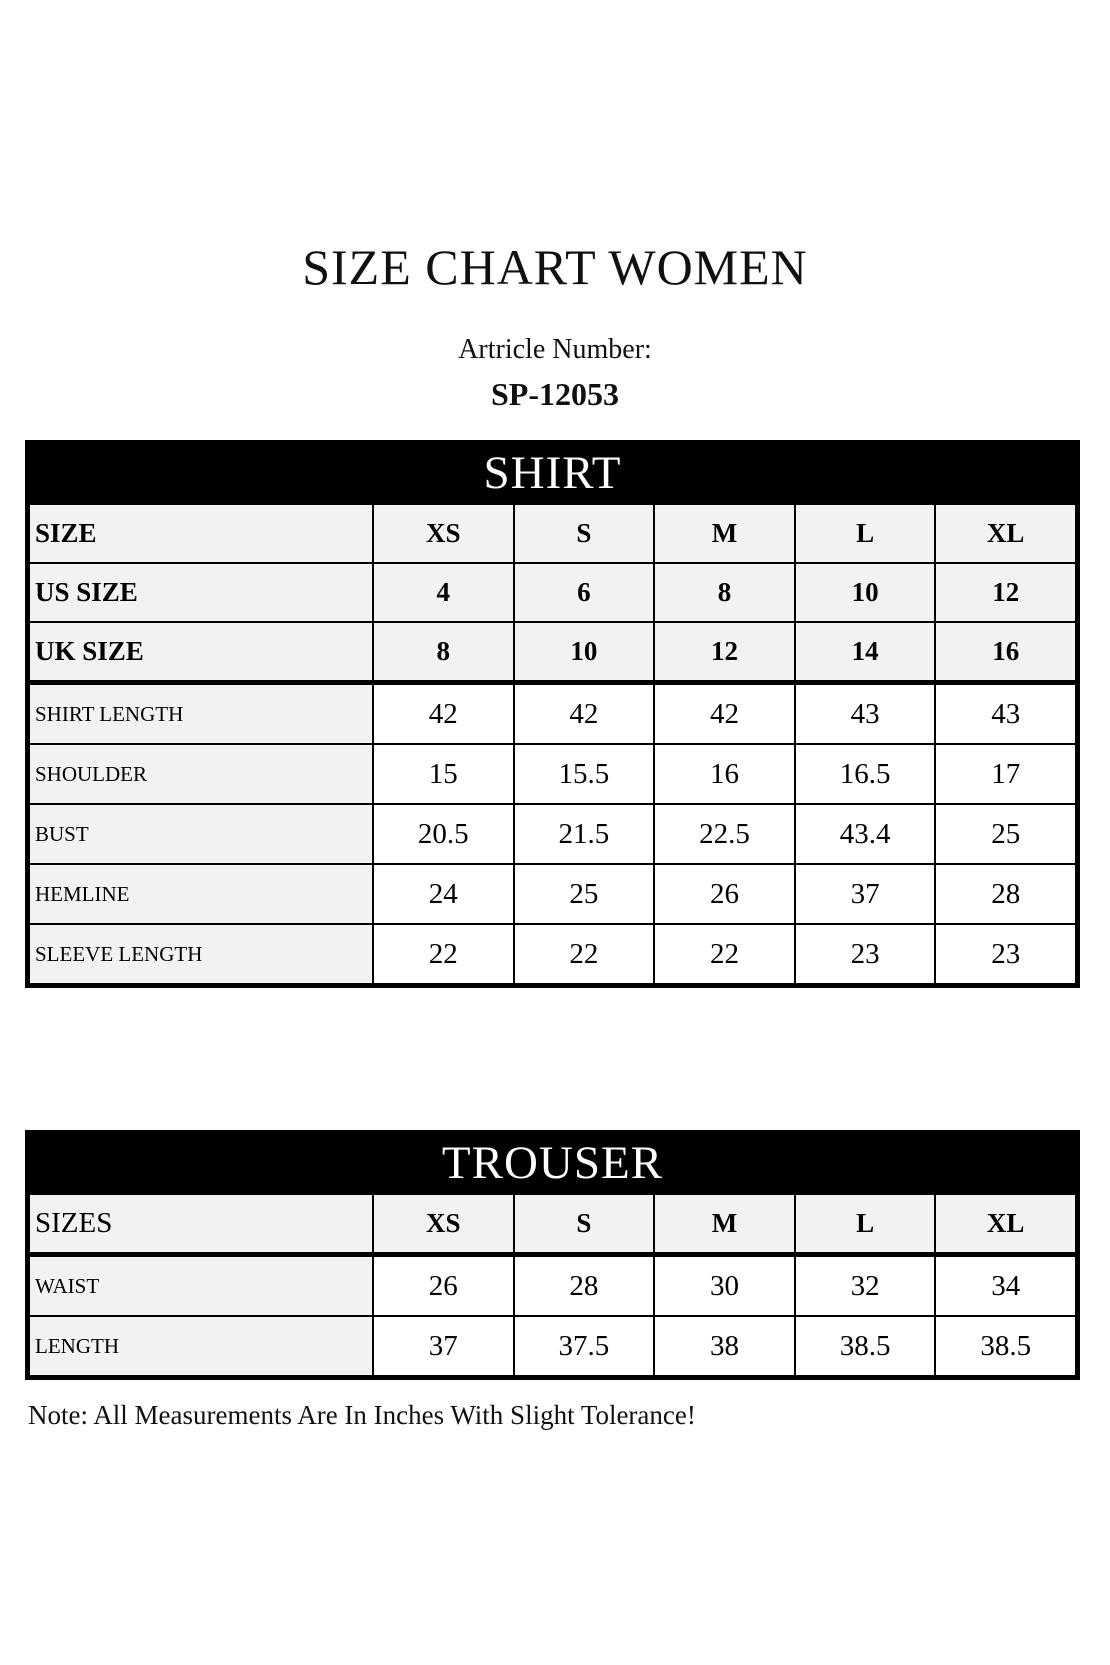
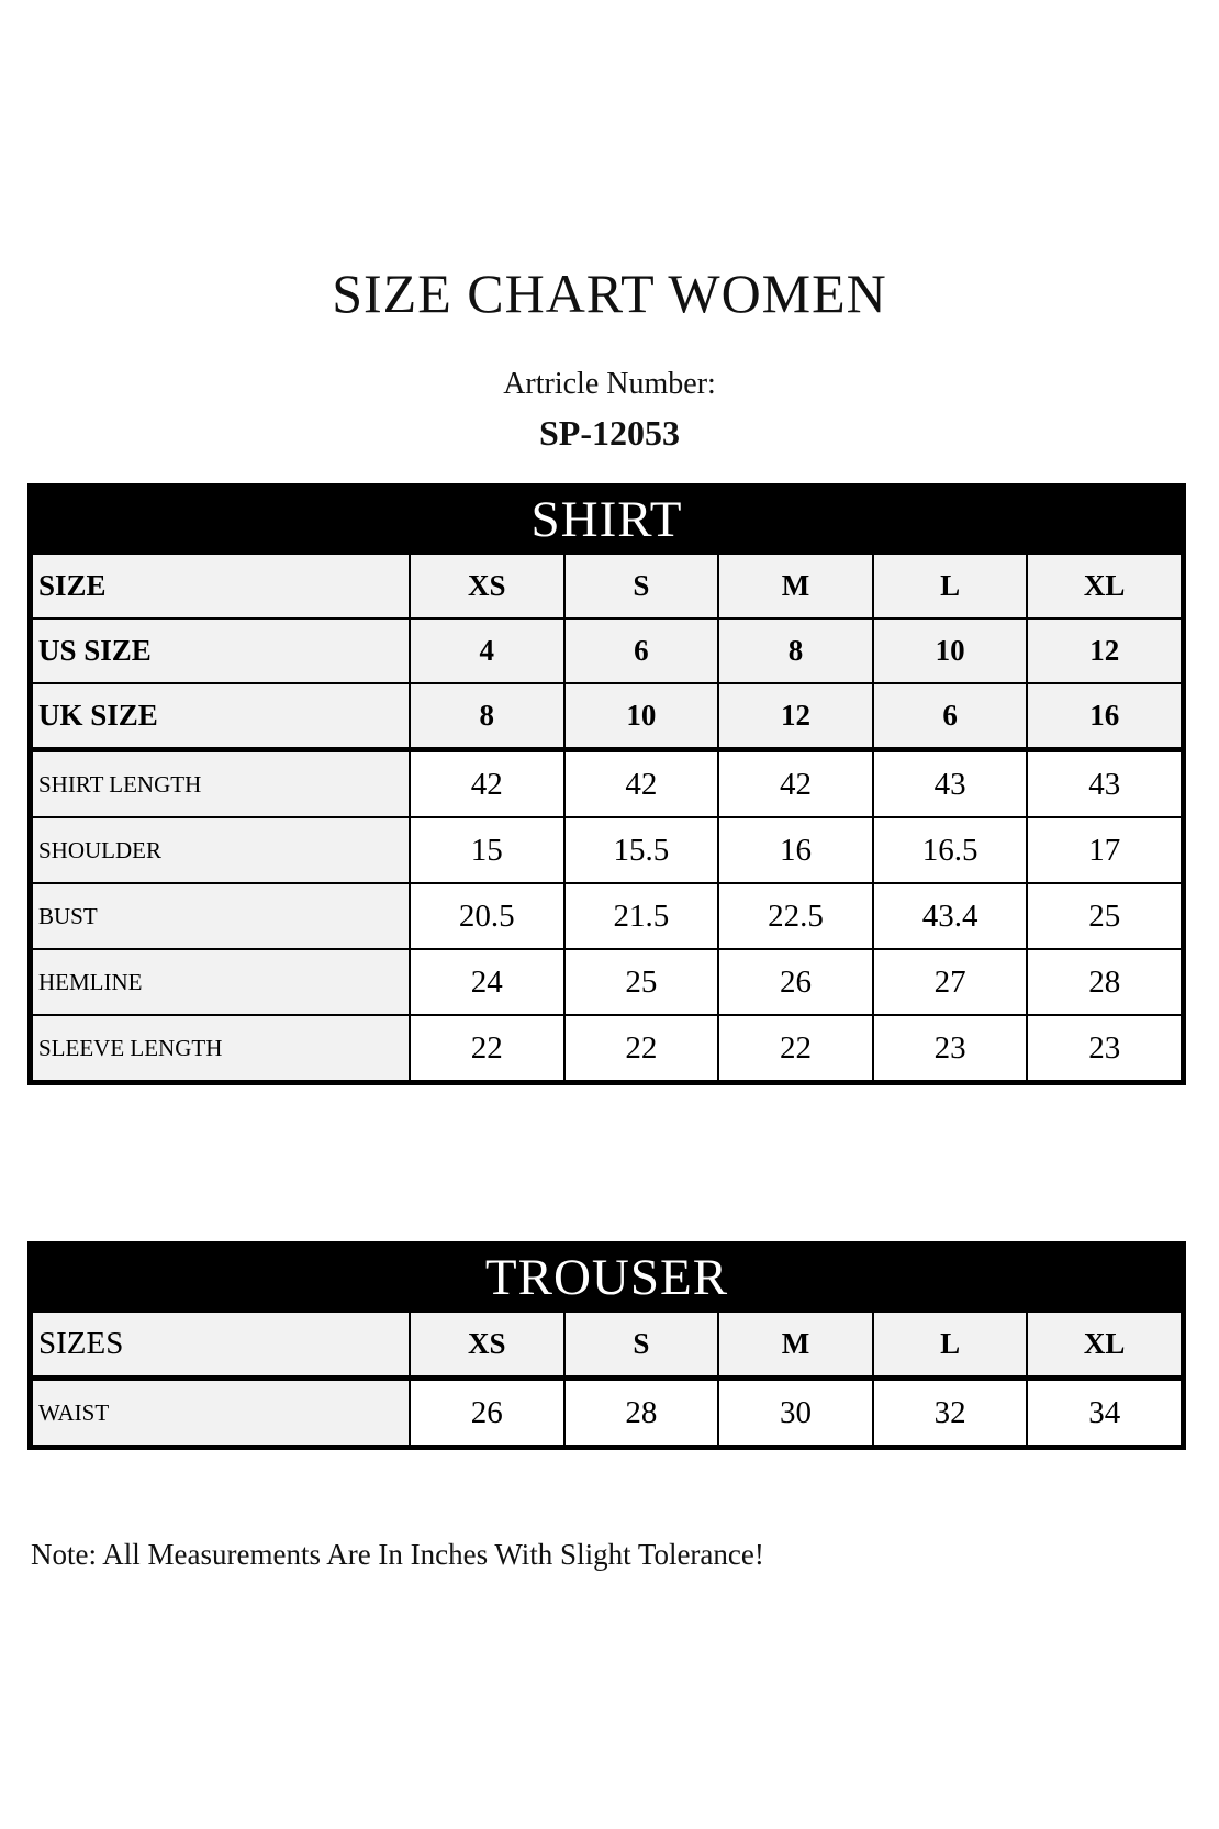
  SIZE CHART WOMEN
  Artricle Number:
  SP-12053
  SHIRT
  SIZE	XS	S	M	L	XL
  US SIZE	4	6	8	10	12
- UK SIZE	8	10	12	14	16
+ UK SIZE	8	10	12	6	16
  SHIRT LENGTH	42	42	42	43	43
  SHOULDER	15	15.5	16	16.5	17
  BUST	20.5	21.5	22.5	43.4	25
- HEMLINE	24	25	26	37	28
+ HEMLINE	24	25	26	27	28
  SLEEVE LENGTH	22	22	22	23	23
  TROUSER
  SIZES	XS	S	M	L	XL
  WAIST	26	28	30	32	34
- LENGTH	37	37.5	38	38.5	38.5
  Note: All Measurements Are In Inches With Slight Tolerance!
